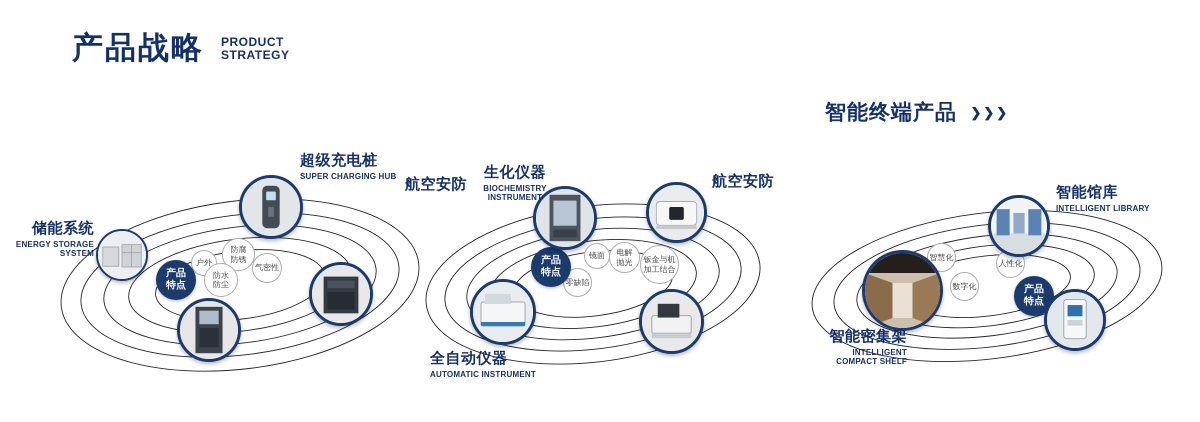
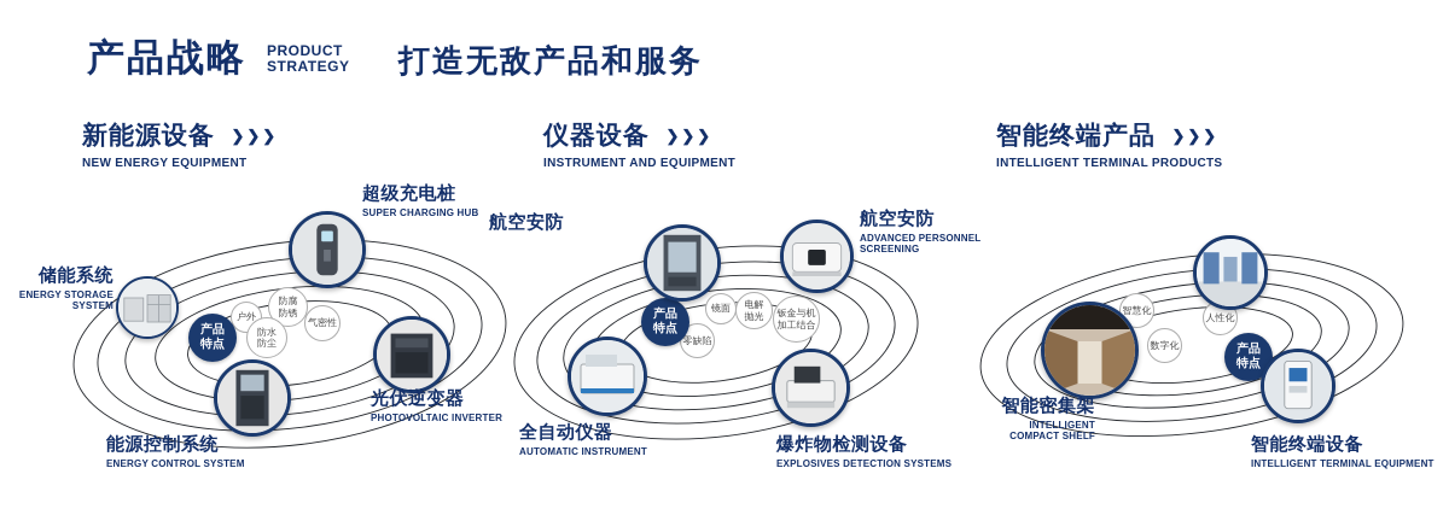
  产品战略
  PRODUCT
  STRATEGY
+ 打造无敌产品和服务
+ 新能源设备 ❯❯❯
+ NEW ENERGY EQUIPMENT
+ 仪器设备 ❯❯❯
+ INSTRUMENT AND EQUIPMENT
  智能终端产品 ❯❯❯
+ INTELLIGENT TERMINAL PRODUCTS
  户外
  防腐防锈
  气密性
  防水防尘
  产品特点
  储能系统
  ENERGY STORAGE SYSTEM
  超级充电桩
  SUPER CHARGING HUB
+ 光伏逆变器
+ PHOTOVOLTAIC INVERTER
+ 能源控制系统
+ ENERGY CONTROL SYSTEM
  镜面
  电解抛光
  钣金与机加工结合
  零缺陷
  产品特点
  航空安防
- 生化仪器
- BIOCHEMISTRY INSTRUMENT
  航空安防
+ ADVANCED PERSONNEL SCREENING
  全自动仪器
  AUTOMATIC INSTRUMENT
+ 爆炸物检测设备
+ EXPLOSIVES DETECTION SYSTEMS
  智慧化
  人性化
  数字化
  产品特点
- 智能馆库
- INTELLIGENT LIBRARY
  智能密集架
  INTELLIGENT COMPACT SHELF
+ 智能终端设备
+ INTELLIGENT TERMINAL EQUIPMENT
